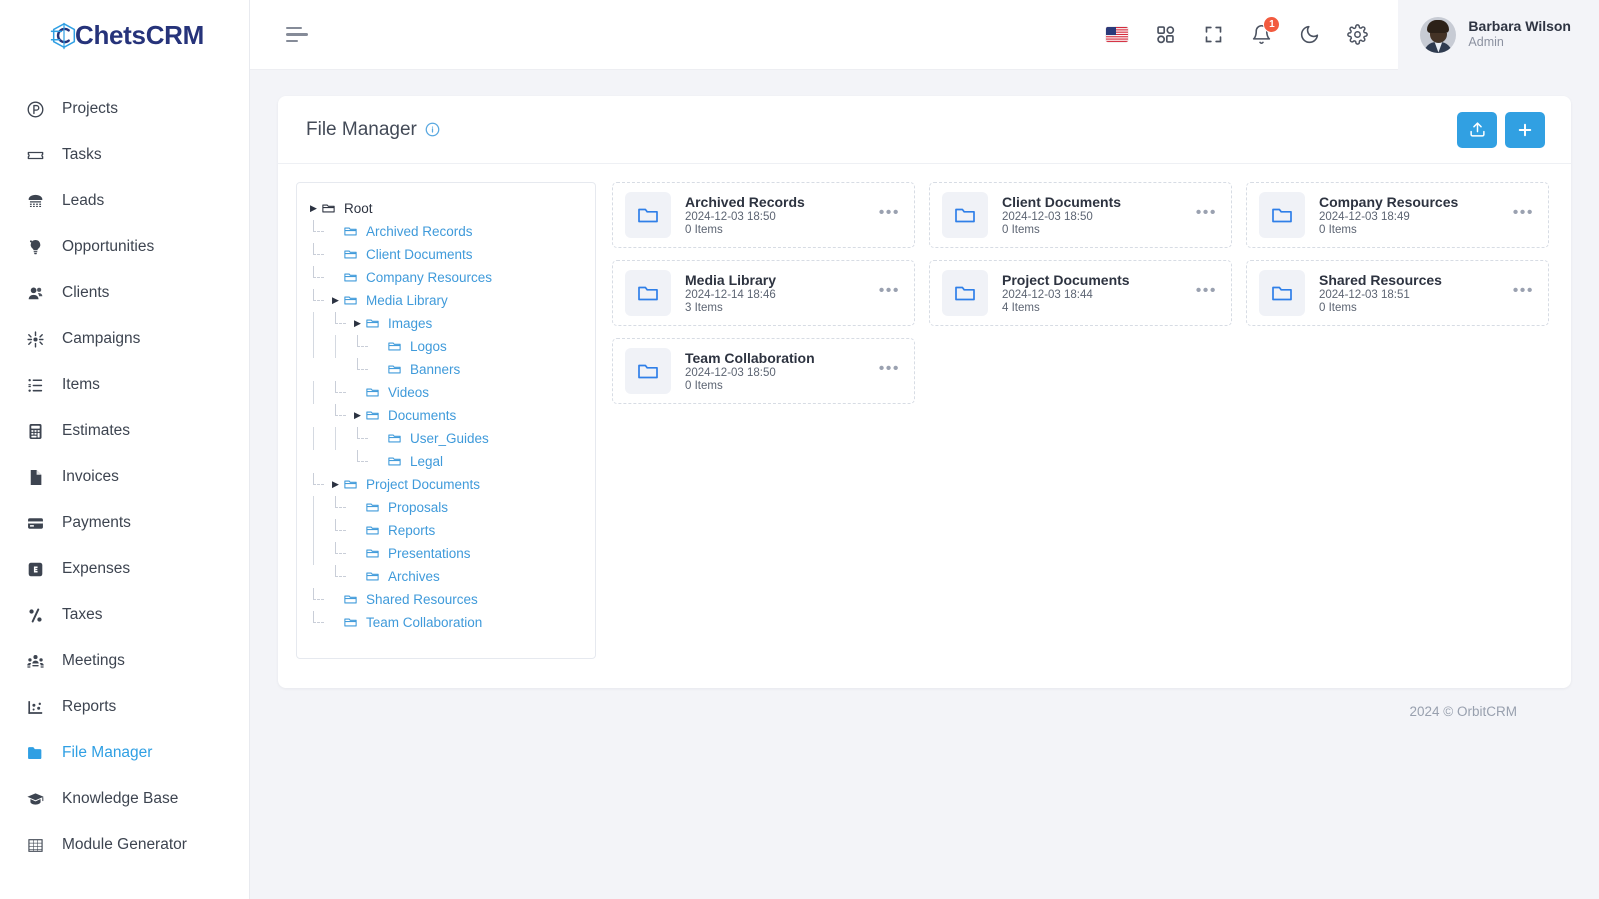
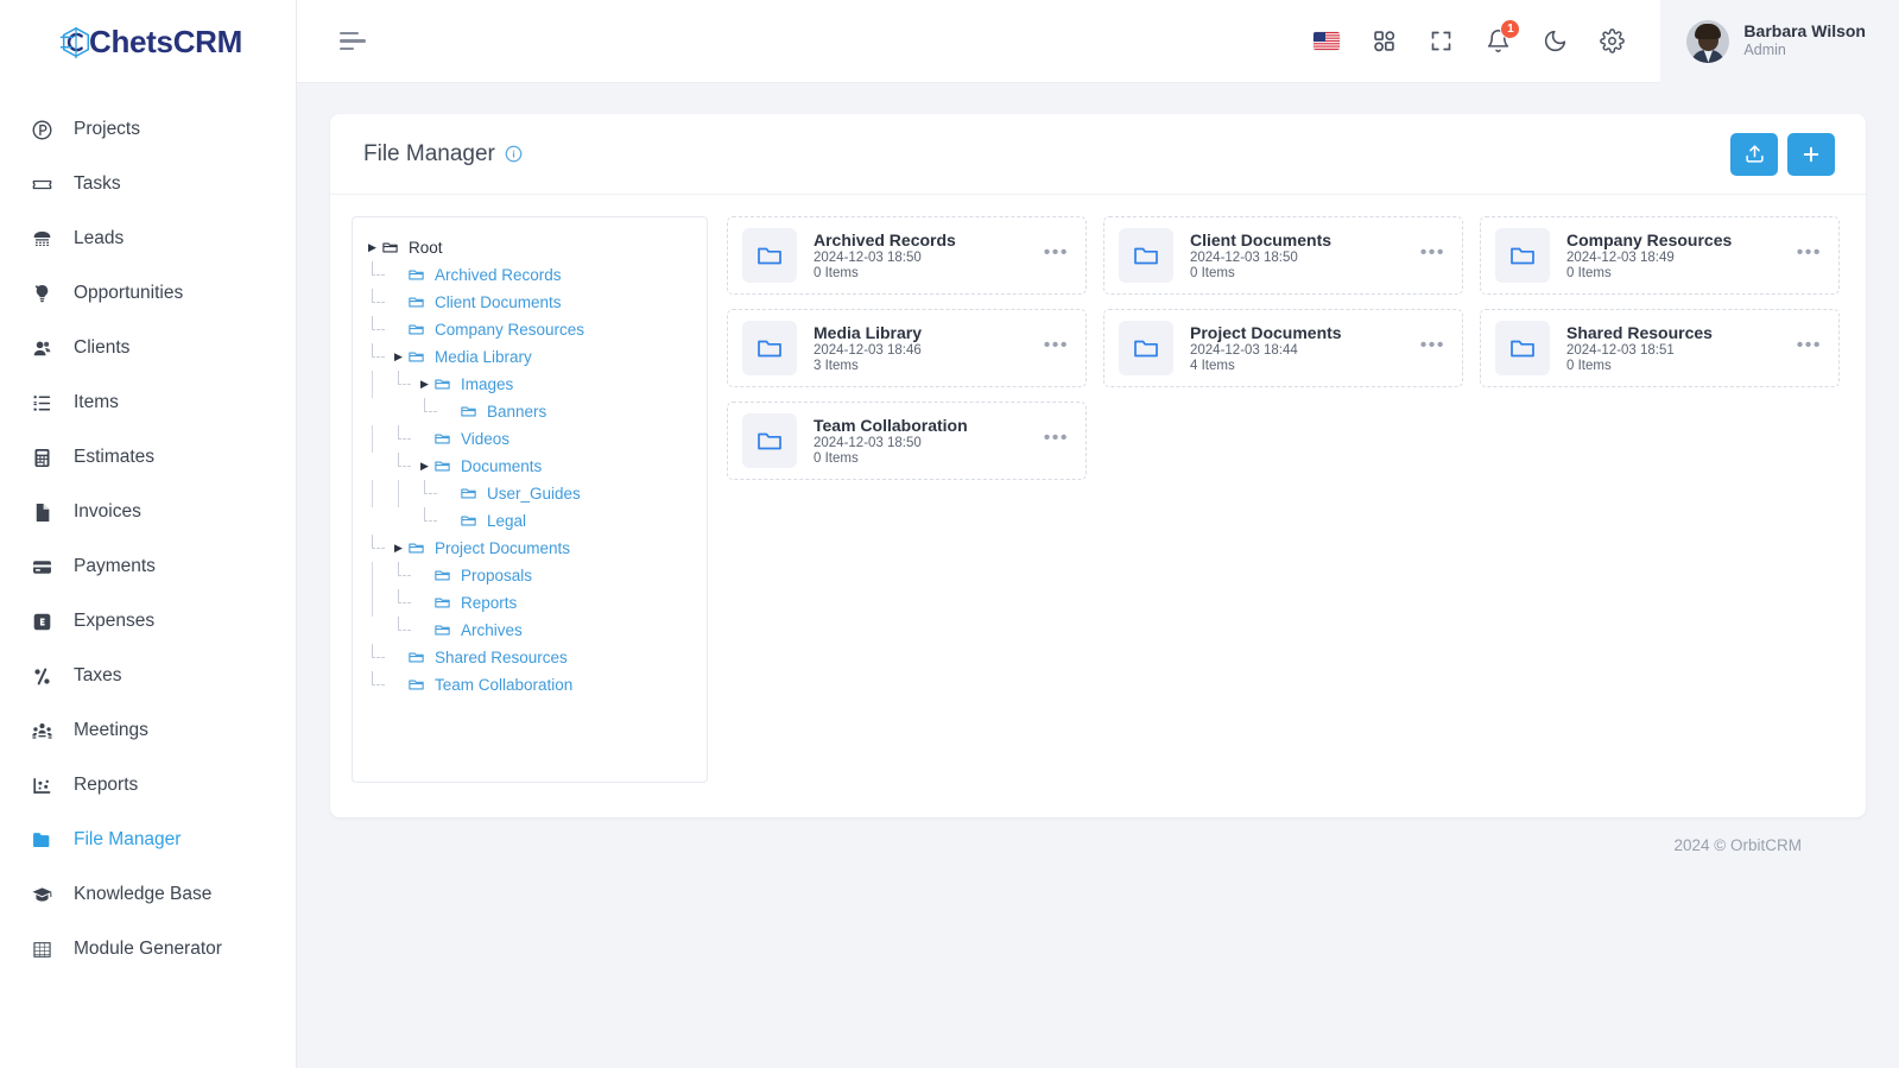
  ChetsCRM
  Projects
  Tasks
  Leads
  Opportunities
  Clients
- Campaigns
  Items
  Estimates
  Invoices
  Payments
  Expenses
  Taxes
  Meetings
  Reports
  File Manager
  Knowledge Base
  Module Generator
  1
  Barbara Wilson
  Admin
  File Manager
  ▶
  Root
  Archived Records
  Client Documents
  Company Resources
  ▶
  Media Library
  ▶
  Images
- Logos
  Banners
  Videos
  ▶
  Documents
  User_Guides
  Legal
  ▶
  Project Documents
  Proposals
  Reports
- Presentations
  Archives
  Shared Resources
  Team Collaboration
  Archived Records
  2024-12-03 18:50
  0 Items
  •••
  Client Documents
  2024-12-03 18:50
  0 Items
  •••
  Company Resources
  2024-12-03 18:49
  0 Items
  •••
  Media Library
- 2024-12-14 18:46
+ 2024-12-03 18:46
  3 Items
  •••
  Project Documents
  2024-12-03 18:44
  4 Items
  •••
  Shared Resources
  2024-12-03 18:51
  0 Items
  •••
  Team Collaboration
  2024-12-03 18:50
  0 Items
  •••
  2024 © OrbitCRM
